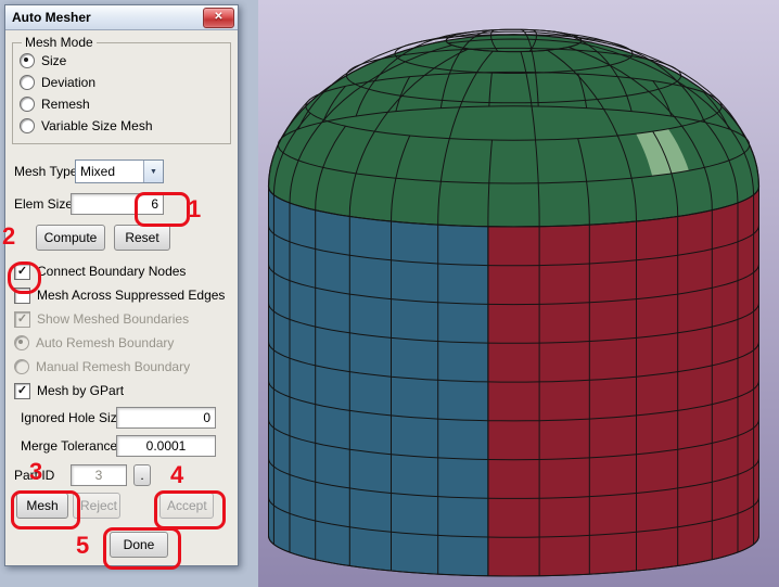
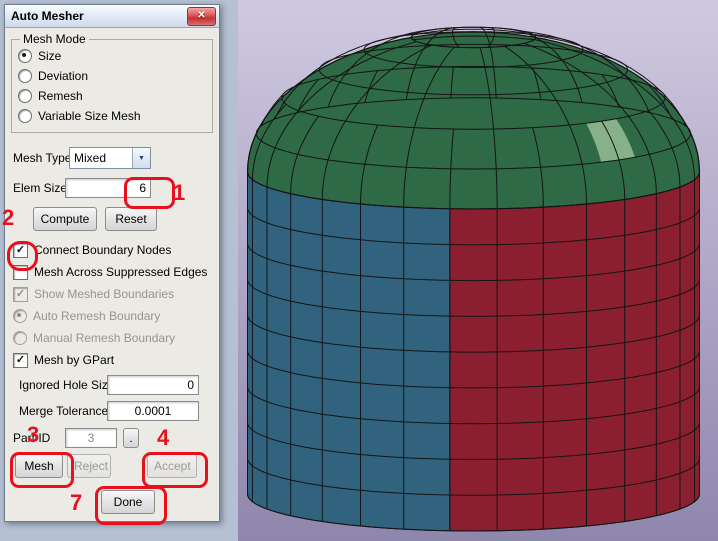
  Auto Mesher
  ✕
  Mesh Mode
  Size
  Deviation
  Remesh
  Variable Size Mesh
  Mesh Typ
  Mixed
  Elem Size
  6
  Compute
  Reset
  ✓
  Connect Boundary Nodes
  Mesh Across Suppressed Edges
  ✓
  Show Meshed Boundaries
  Auto Remesh Boundary
  Manual Remesh Boundary
  ✓
  Mesh by GPart
  Ignored Hole Siz
  0
  Merge Tolerance
  0.0001
  Part ID
  3
  .
  Mesh
  Reject
  Accept
  Done
  1
  2
  3
  4
- 5
+ 7
